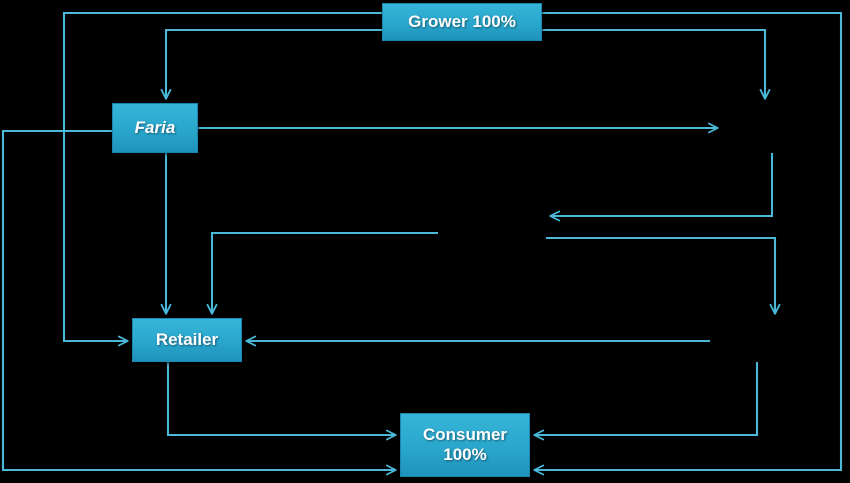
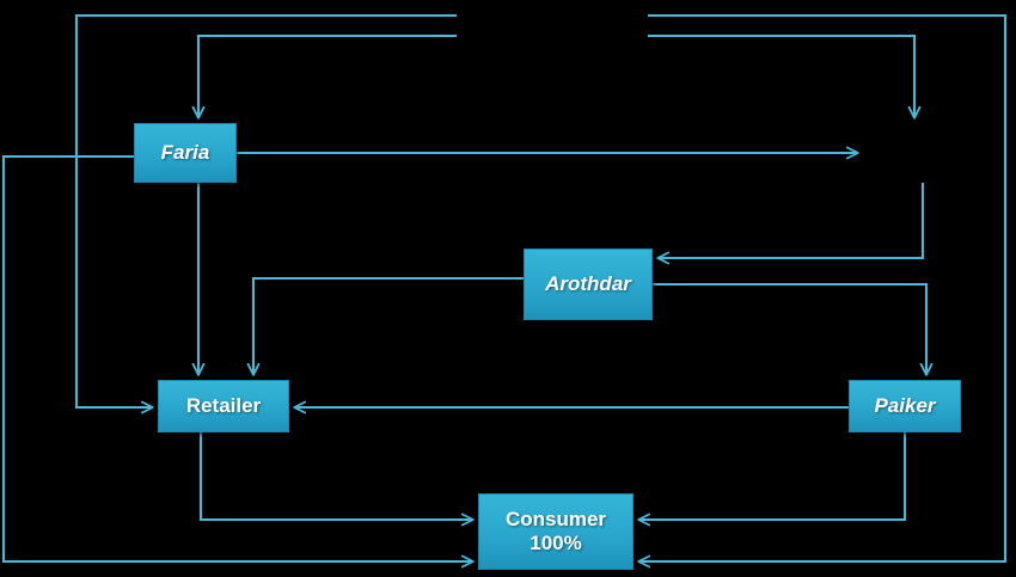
- Grower 100%
  Faria
+ Arothdar
  Retailer
+ Paiker
  Consumer
  100%
